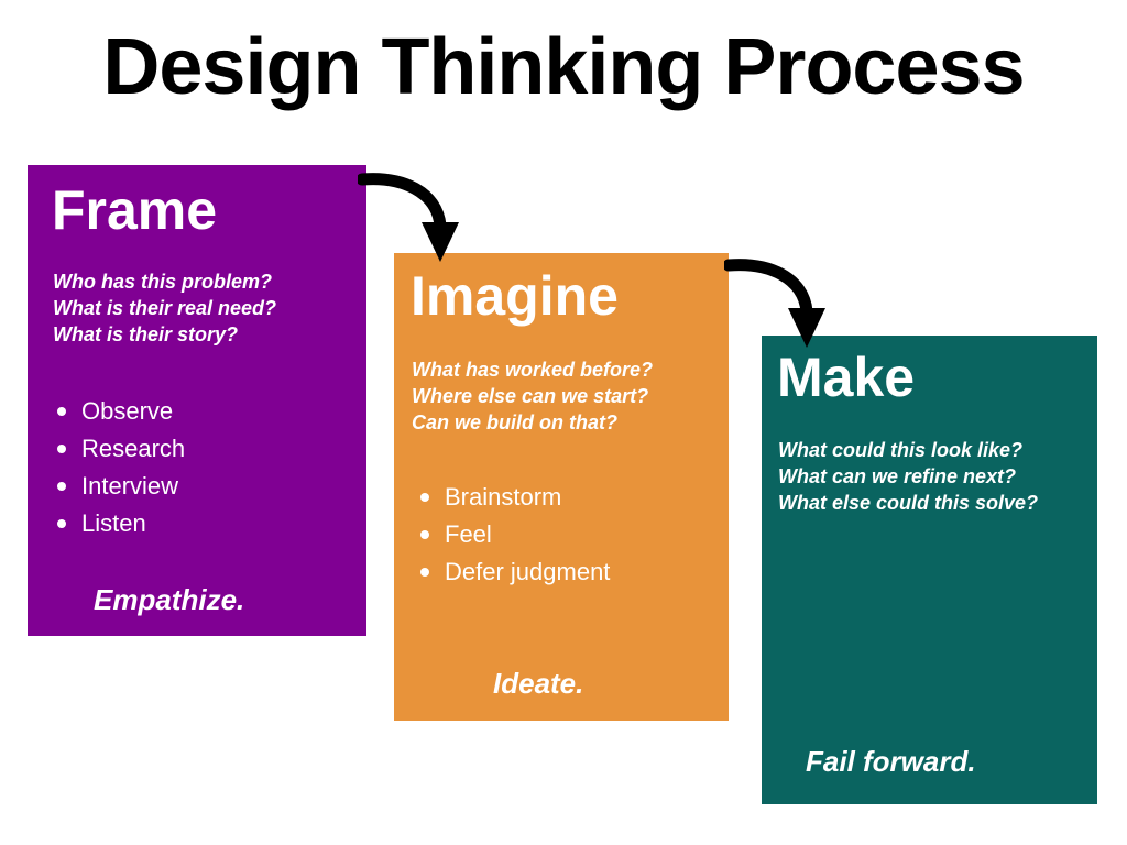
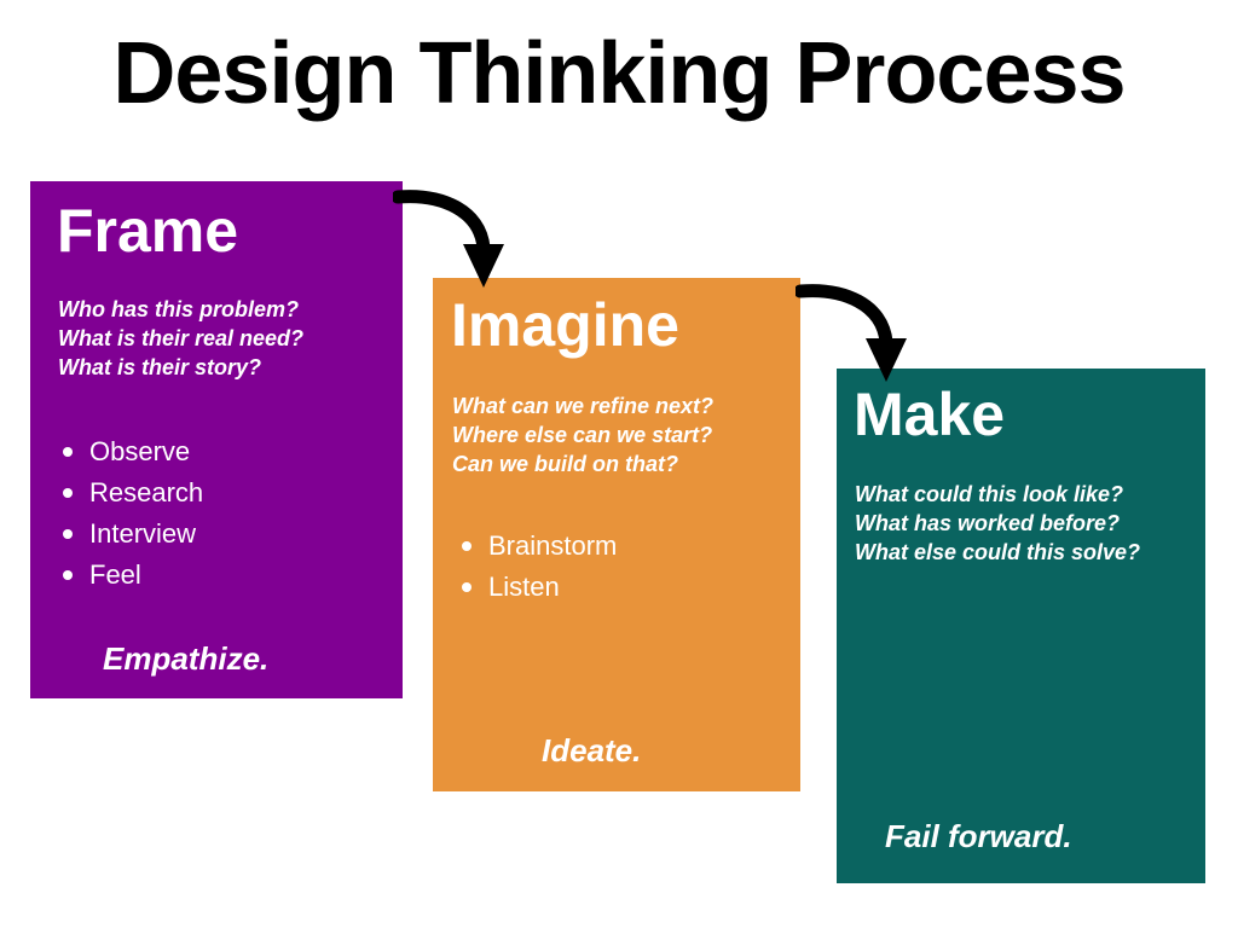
  Design Thinking Process
  Frame
  Who has this problem?
  What is their real need?
  What is their story?
  Observe
  Research
  Interview
- Listen
+ Feel
  Empathize.
  Imagine
- What has worked before?
+ What can we refine next?
  Where else can we start?
  Can we build on that?
  Brainstorm
- Feel
+ Listen
- Defer judgment
  Ideate.
  Make
  What could this look like?
- What can we refine next?
+ What has worked before?
  What else could this solve?
  Fail forward.
